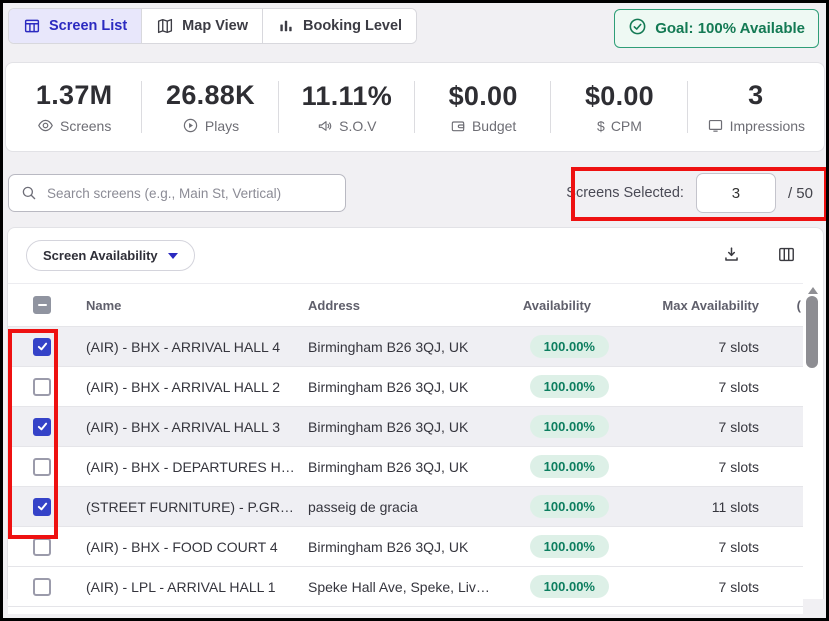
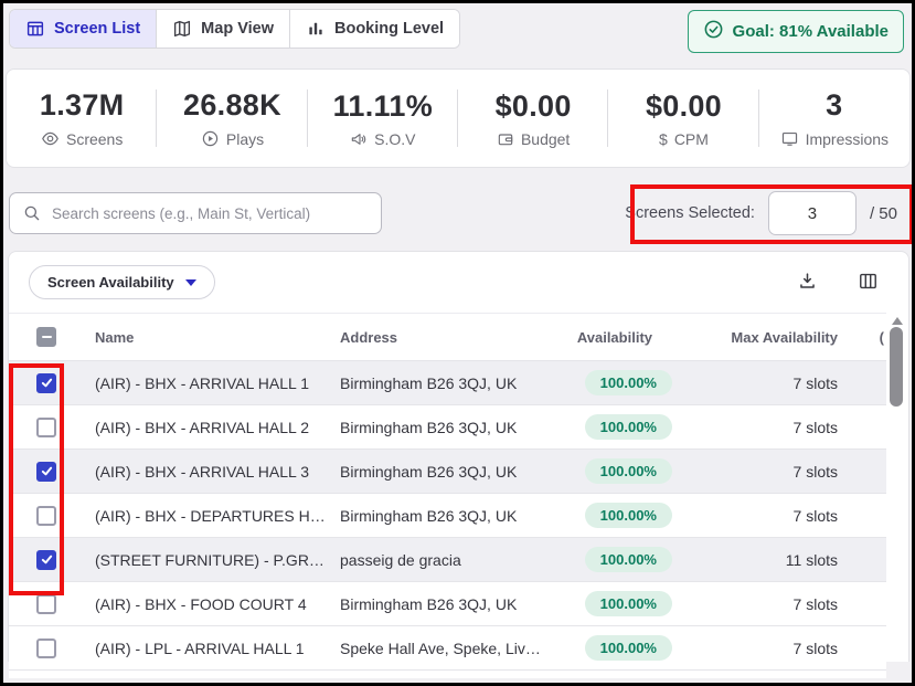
  Screen List
  Map View
  Booking Level
- Goal: 100% Available
+ Goal: 81% Available
  1.37M
  Screens
  26.88K
  Plays
  11.11%
  S.O.V
  $0.00
  Budget
  $0.00
  $
  CPM
  3
  Impressions
  Search screens (e.g., Main St, Vertical)
  Screens Selected:
  3
  / 50
  Screen Availability
  Name
  Address
  Availability
  Max Availability
  (
- (AIR) - BHX - ARRIVAL HALL 4
+ (AIR) - BHX - ARRIVAL HALL 1
  Birmingham B26 3QJ, UK
  100.00%
  7 slots
  (AIR) - BHX - ARRIVAL HALL 2
  Birmingham B26 3QJ, UK
  100.00%
  7 slots
  (AIR) - BHX - ARRIVAL HALL 3
  Birmingham B26 3QJ, UK
  100.00%
  7 slots
  (AIR) - BHX - DEPARTURES H…
  Birmingham B26 3QJ, UK
  100.00%
  7 slots
  (STREET FURNITURE) - P.GR…
  passeig de gracia
  100.00%
  11 slots
  (AIR) - BHX - FOOD COURT 4
  Birmingham B26 3QJ, UK
  100.00%
  7 slots
  (AIR) - LPL - ARRIVAL HALL 1
  Speke Hall Ave, Speke, Liver
  100.00%
  7 slots
